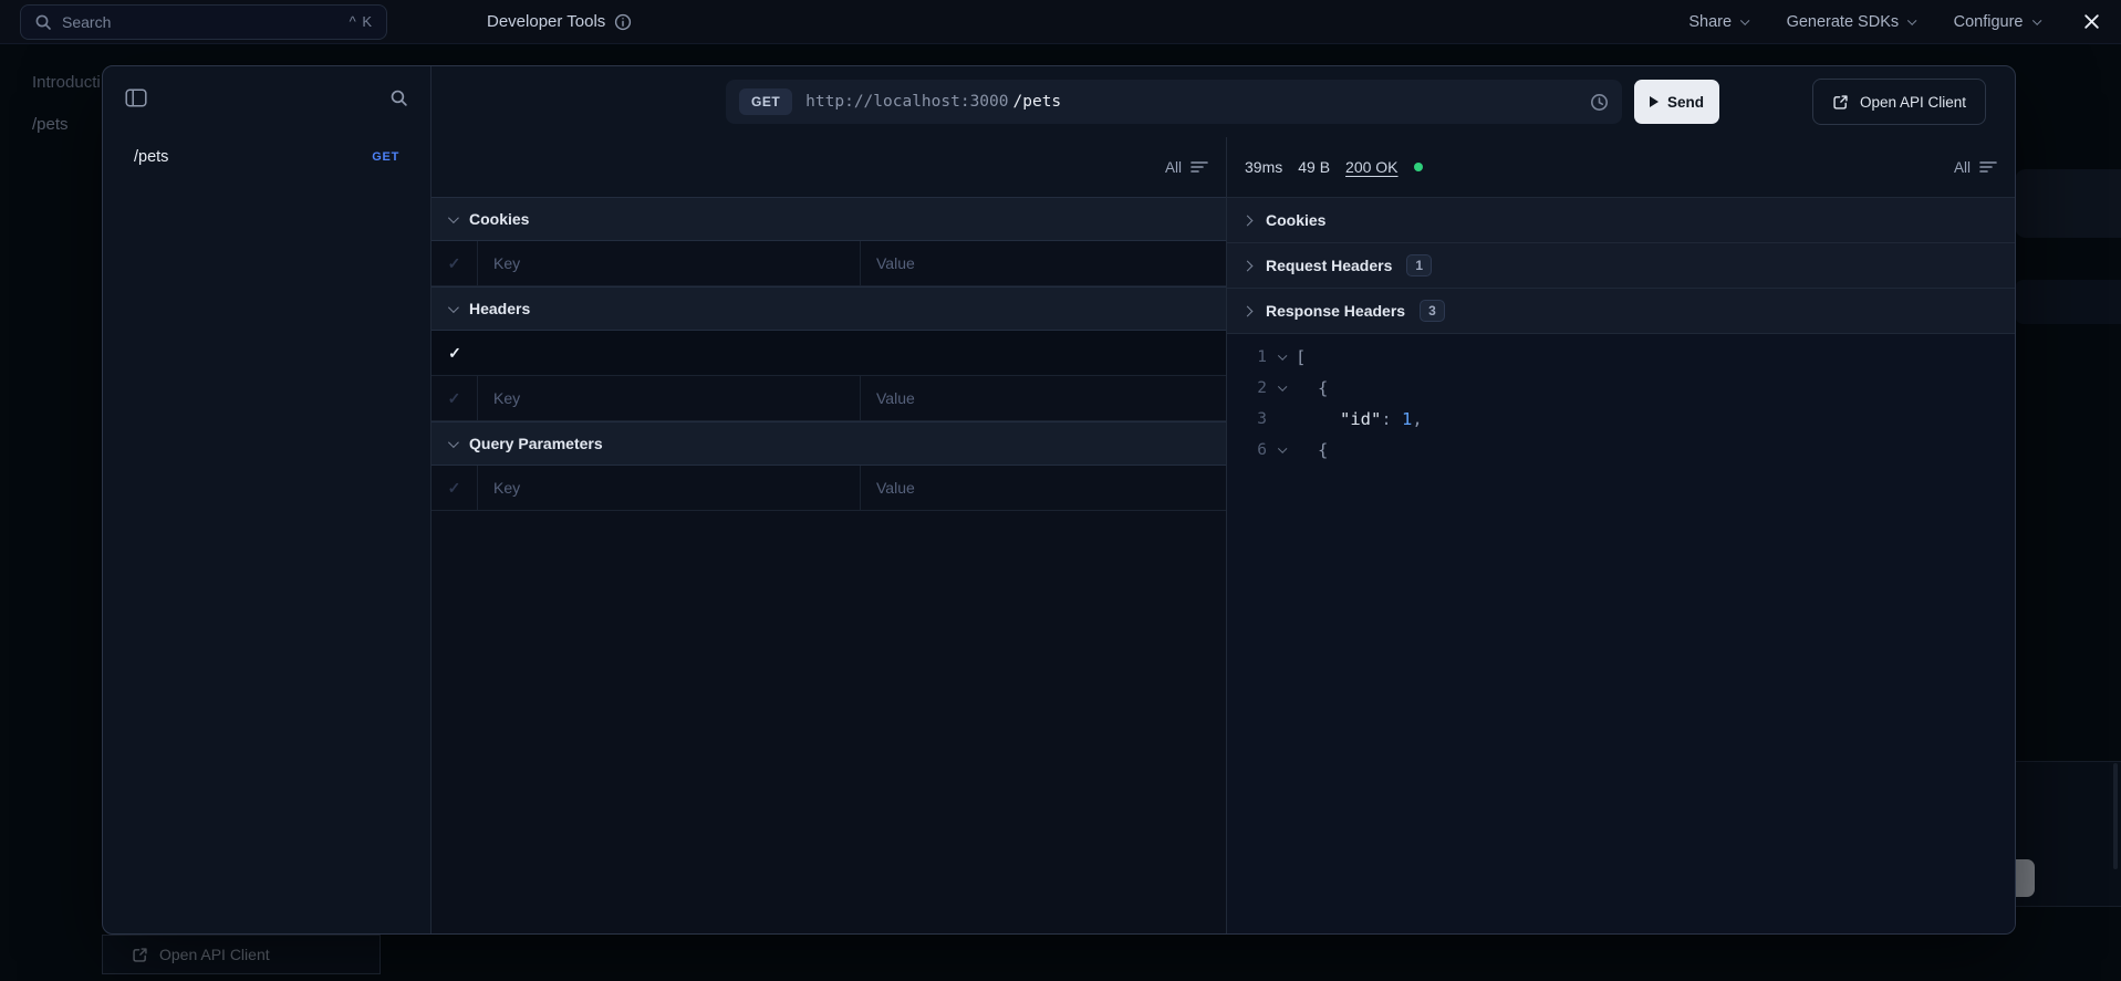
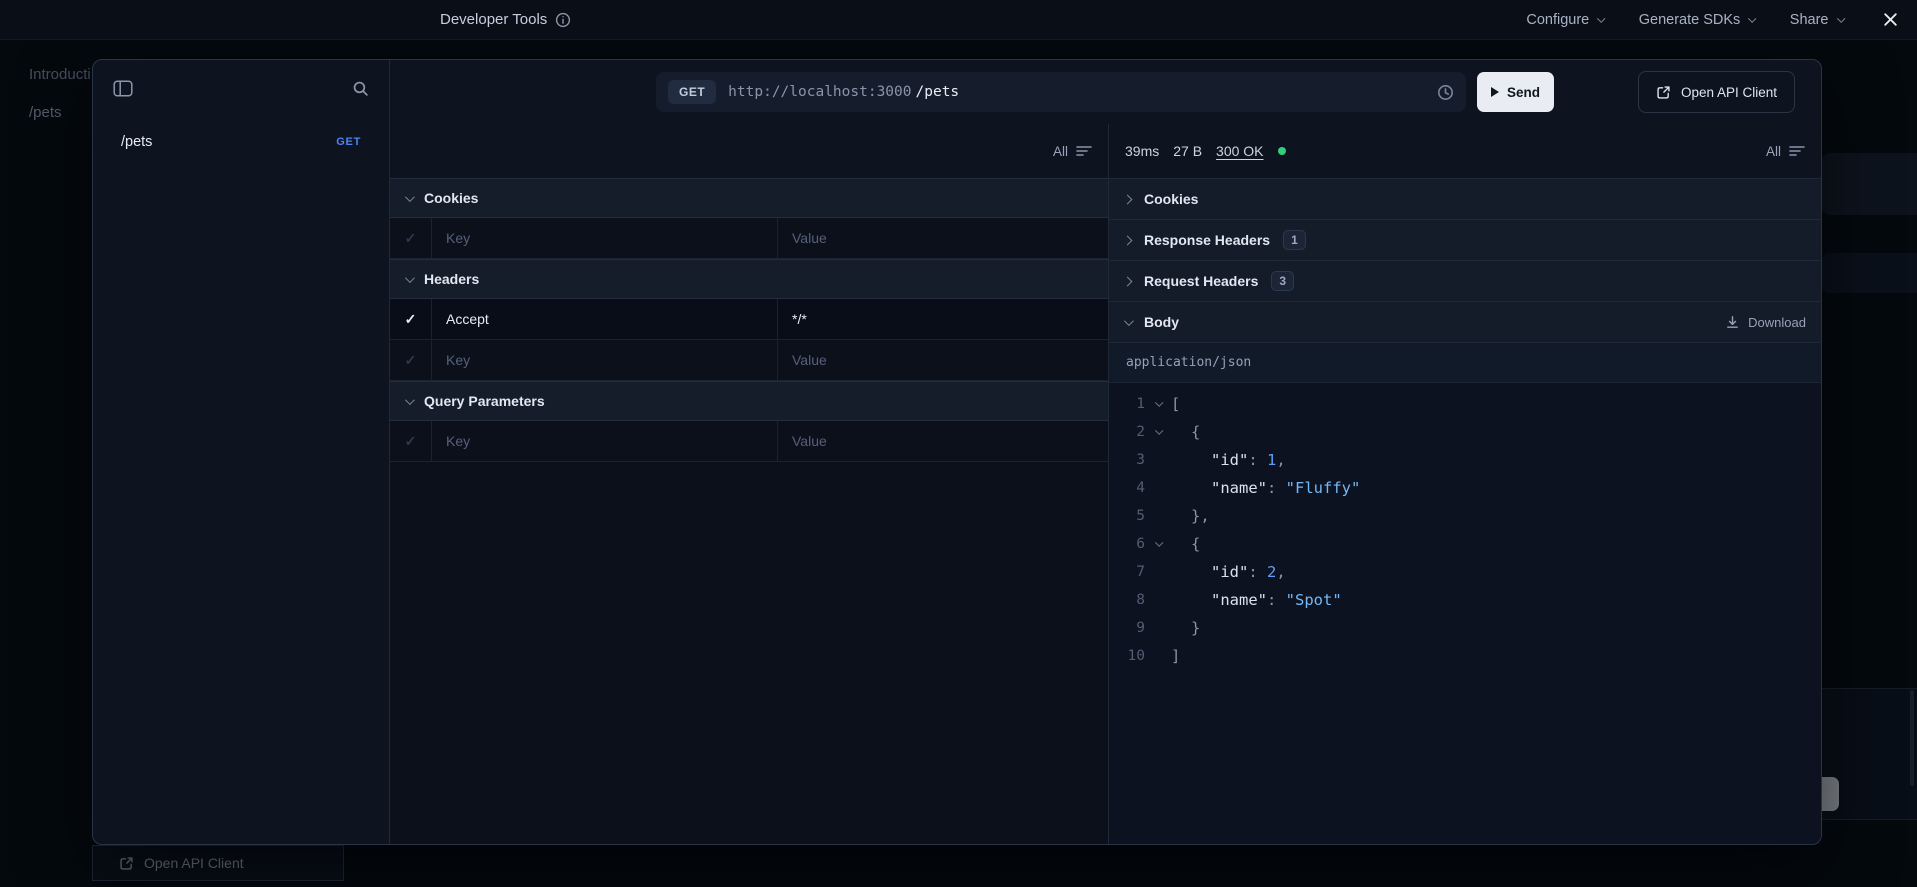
- Search
- ^ K
  Developer Tools
- Share
+ Configure
  Generate SDKs
- Configure
+ Share
  Introducti
  /pets
  Open API Client
  /pets
  GET
  GET
  http://localhost:3000 /pets
  Send
  Open API Client
  All
  Cookies
  ✓
  Key
  Value
  Headers
  ✓
+ Accept
+ */*
  ✓
  Key
  Value
  Query Parameters
  ✓
  Key
  Value
  39ms
- 49 B
+ 27 B
- 200 OK
+ 300 OK
  All
  Cookies
- Request Headers
+ Response Headers
  1
- Response Headers
+ Request Headers
  3
+ Body
+ Download
+ application/json
  1
  [
  2
  {
  3
  "id": 1,
+ 4
+ "name": "Fluffy"
+ 5
+ },
  6
  {
+ 7
+ "id": 2,
+ 8
+ "name": "Spot"
+ 9
+ }
+ 10
+ ]
